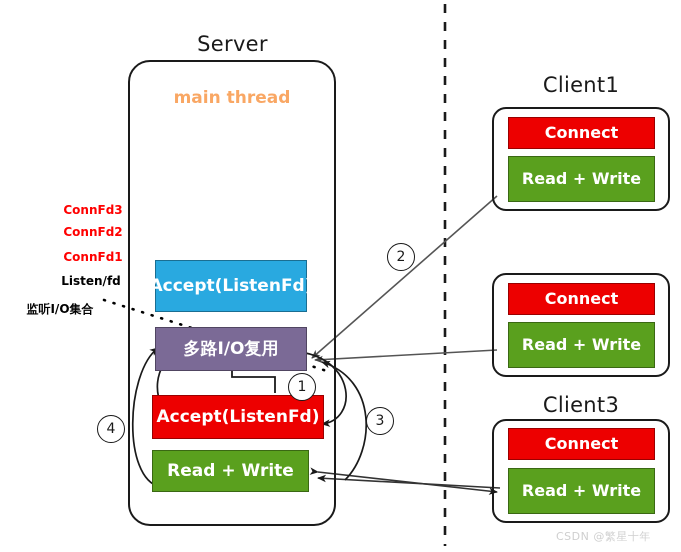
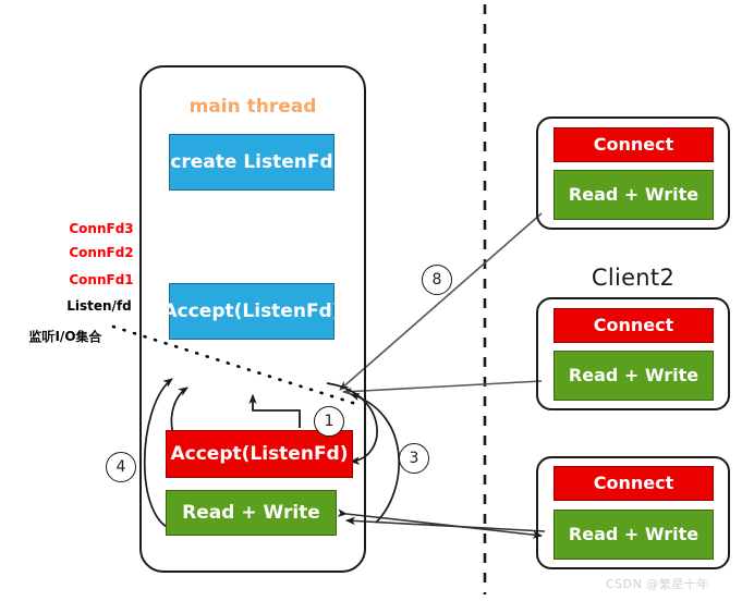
- Server
  main thread
+ create ListenFd
  Accept(ListenFd)
- 多路I/O复用
  Accept(ListenFd)
  Read + Write
  ConnFd3
  ConnFd2
  ConnFd1
  Listen/fd
  监听I/O集合
- Client1
  Connect
  Read + Write
+ Client2
  Connect
  Read + Write
- Client3
  Connect
  Read + Write
  1
- 2
+ 8
  3
  4
  CSDN @繁星十年
